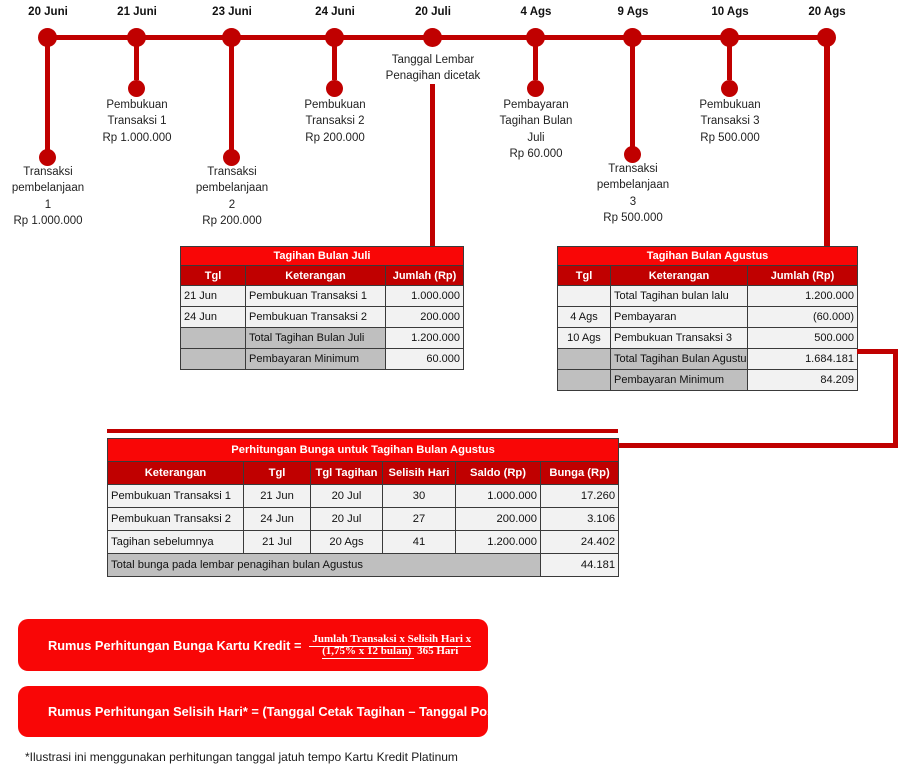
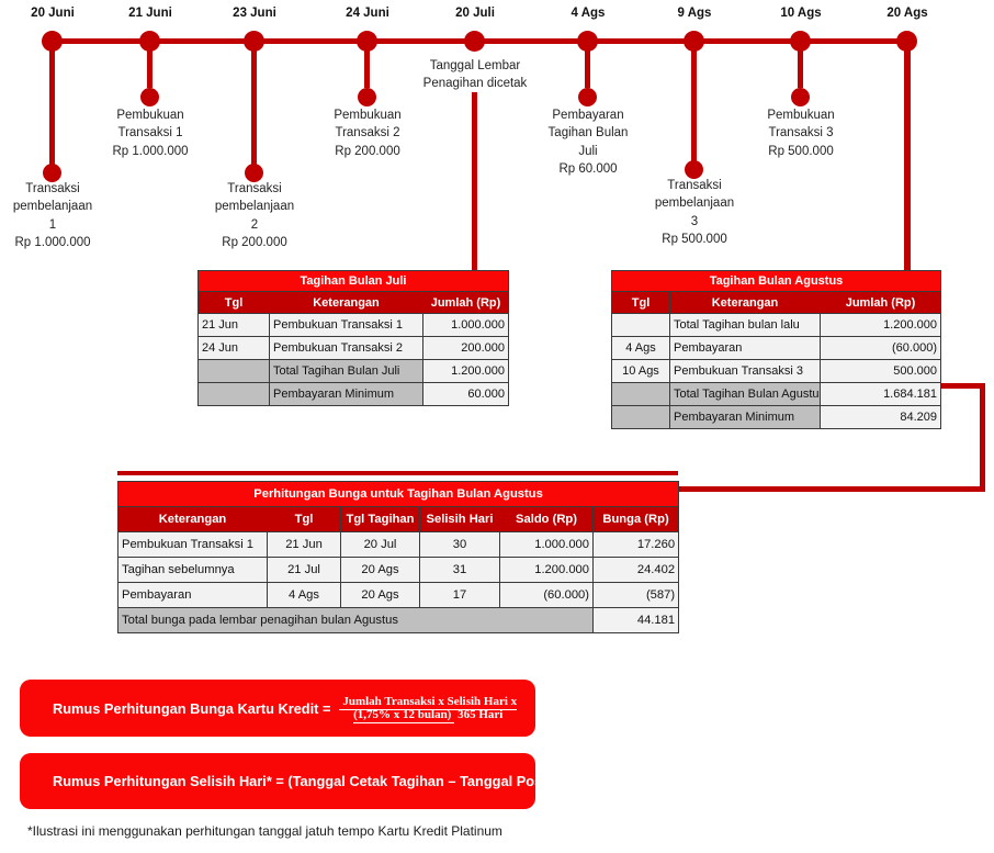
  20 Juni
  Transaksi
  pembelanjaan
  1
  Rp 1.000.000
  21 Juni
  Pembukuan
  Transaksi 1
  Rp 1.000.000
  23 Juni
  Transaksi
  pembelanjaan
  2
  Rp 200.000
  24 Juni
  Pembukuan
  Transaksi 2
  Rp 200.000
  20 Juli
  Tanggal Lembar
  Penagihan dicetak
  4 Ags
  Pembayaran
  Tagihan Bulan
  Juli
  Rp 60.000
  9 Ags
  Transaksi
  pembelanjaan
  3
  Rp 500.000
  10 Ags
  Pembukuan
  Transaksi 3
  Rp 500.000
  20 Ags
  Tagihan Bulan Juli
  Tgl	Keterangan	Jumlah (Rp)
  21 Jun	Pembukuan Transaksi 1	1.000.000
  24 Jun	Pembukuan Transaksi 2	200.000
  	Total Tagihan Bulan Juli	1.200.000
  	Pembayaran Minimum	60.000
  Tagihan Bulan Agustus
  Tgl	Keterangan	Jumlah (Rp)
  	Total Tagihan bulan lalu	1.200.000
  4 Ags	Pembayaran	(60.000)
  10 Ags	Pembukuan Transaksi 3	500.000
  	Total Tagihan Bulan Agustu	1.684.181
  	Pembayaran Minimum	84.209
  Perhitungan Bunga untuk Tagihan Bulan Agustus
  Keterangan	Tgl	Tgl Tagihan	Selisih Hari	Saldo (Rp)	Bunga (Rp)
  Pembukuan Transaksi 1	21 Jun	20 Jul	30	1.000.000	17.260
- Pembukuan Transaksi 2	24 Jun	20 Jul	27	200.000	3.106
- Tagihan sebelumnya	21 Jul	20 Ags	41	1.200.000	24.402
+ Tagihan sebelumnya	21 Jul	20 Ags	31	1.200.000	24.402
+ Pembayaran	4 Ags	20 Ags	17	(60.000)	(587)
  Total bunga pada lembar penagihan bulan Agustus	44.181
  Rumus Perhitungan Bunga Kartu Kredit =
  Jumlah Transaksi x Selisih Hari x (1,75% x 12 bulan) 365 Hari
  Rumus Perhitungan Selisih Hari* = (Tanggal Cetak Tagihan – Tanggal Posting) + 1 Hari
  *Ilustrasi ini menggunakan perhitungan tanggal jatuh tempo Kartu Kredit Platinum
